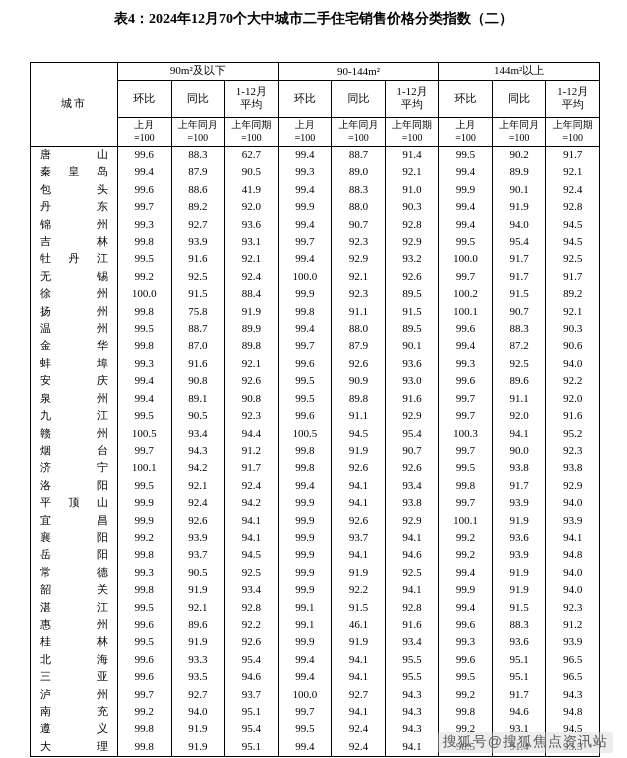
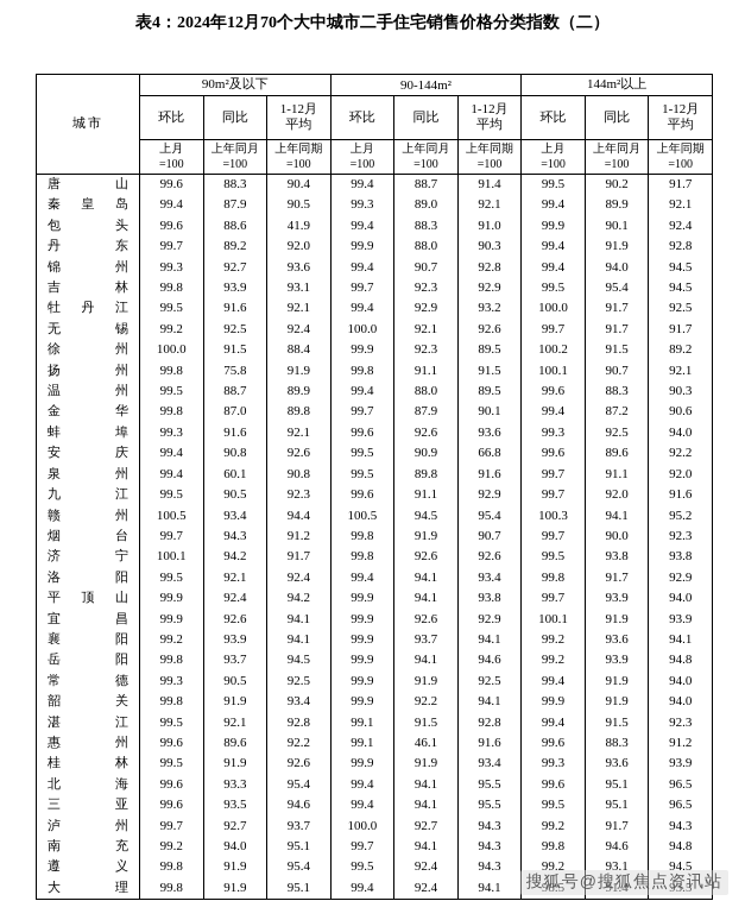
  表4：2024年12月70个大中城市二手住宅销售价格分类指数（二）
  城市	90m²及以下	90-144m²	144m²以上
  环比	同比	1-12月 平均	环比	同比	1-12月 平均	环比	同比	1-12月 平均
  上月 =100	上年同月 =100	上年同期 =100	上月 =100	上年同月 =100	上年同期 =100	上月 =100	上年同月 =100	上年同期 =100
- 唐 山	99.6	88.3	62.7	99.4	88.7	91.4	99.5	90.2	91.7
+ 唐 山	99.6	88.3	90.4	99.4	88.7	91.4	99.5	90.2	91.7
  秦 皇 岛	99.4	87.9	90.5	99.3	89.0	92.1	99.4	89.9	92.1
  包 头	99.6	88.6	41.9	99.4	88.3	91.0	99.9	90.1	92.4
  丹 东	99.7	89.2	92.0	99.9	88.0	90.3	99.4	91.9	92.8
  锦 州	99.3	92.7	93.6	99.4	90.7	92.8	99.4	94.0	94.5
  吉 林	99.8	93.9	93.1	99.7	92.3	92.9	99.5	95.4	94.5
  牡 丹 江	99.5	91.6	92.1	99.4	92.9	93.2	100.0	91.7	92.5
  无 锡	99.2	92.5	92.4	100.0	92.1	92.6	99.7	91.7	91.7
  徐 州	100.0	91.5	88.4	99.9	92.3	89.5	100.2	91.5	89.2
  扬 州	99.8	75.8	91.9	99.8	91.1	91.5	100.1	90.7	92.1
  温 州	99.5	88.7	89.9	99.4	88.0	89.5	99.6	88.3	90.3
  金 华	99.8	87.0	89.8	99.7	87.9	90.1	99.4	87.2	90.6
  蚌 埠	99.3	91.6	92.1	99.6	92.6	93.6	99.3	92.5	94.0
- 安 庆	99.4	90.8	92.6	99.5	90.9	93.0	99.6	89.6	92.2
+ 安 庆	99.4	90.8	92.6	99.5	90.9	66.8	99.6	89.6	92.2
- 泉 州	99.4	89.1	90.8	99.5	89.8	91.6	99.7	91.1	92.0
+ 泉 州	99.4	60.1	90.8	99.5	89.8	91.6	99.7	91.1	92.0
  九 江	99.5	90.5	92.3	99.6	91.1	92.9	99.7	92.0	91.6
  赣 州	100.5	93.4	94.4	100.5	94.5	95.4	100.3	94.1	95.2
  烟 台	99.7	94.3	91.2	99.8	91.9	90.7	99.7	90.0	92.3
  济 宁	100.1	94.2	91.7	99.8	92.6	92.6	99.5	93.8	93.8
  洛 阳	99.5	92.1	92.4	99.4	94.1	93.4	99.8	91.7	92.9
  平 顶 山	99.9	92.4	94.2	99.9	94.1	93.8	99.7	93.9	94.0
  宜 昌	99.9	92.6	94.1	99.9	92.6	92.9	100.1	91.9	93.9
  襄 阳	99.2	93.9	94.1	99.9	93.7	94.1	99.2	93.6	94.1
  岳 阳	99.8	93.7	94.5	99.9	94.1	94.6	99.2	93.9	94.8
  常 德	99.3	90.5	92.5	99.9	91.9	92.5	99.4	91.9	94.0
  韶 关	99.8	91.9	93.4	99.9	92.2	94.1	99.9	91.9	94.0
  湛 江	99.5	92.1	92.8	99.1	91.5	92.8	99.4	91.5	92.3
  惠 州	99.6	89.6	92.2	99.1	46.1	91.6	99.6	88.3	91.2
  桂 林	99.5	91.9	92.6	99.9	91.9	93.4	99.3	93.6	93.9
  北 海	99.6	93.3	95.4	99.4	94.1	95.5	99.6	95.1	96.5
  三 亚	99.6	93.5	94.6	99.4	94.1	95.5	99.5	95.1	96.5
  泸 州	99.7	92.7	93.7	100.0	92.7	94.3	99.2	91.7	94.3
  南 充	99.2	94.0	95.1	99.7	94.1	94.3	99.8	94.6	94.8
  遵 义	99.8	91.9	95.4	99.5	92.4	94.3	99.2	93.1	94.5
  大 理	99.8	91.9	95.1	99.4	92.4	94.1	98.5	91.4	93.5
  搜狐号@搜狐焦点资讯站
